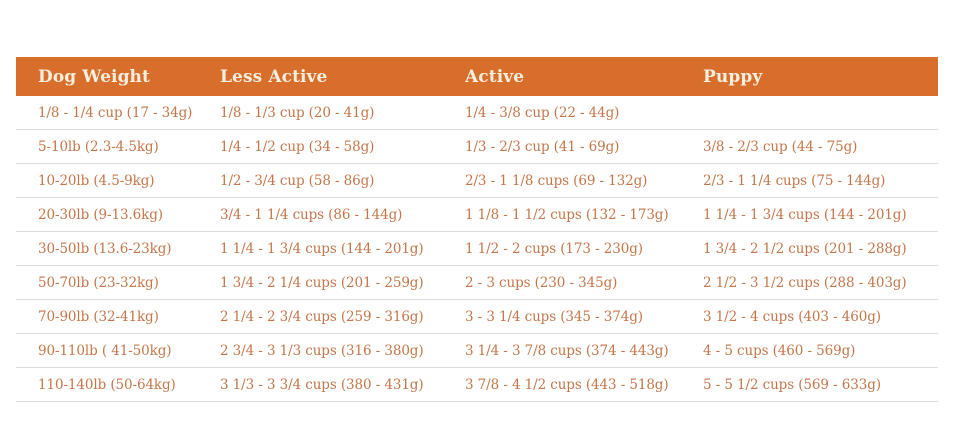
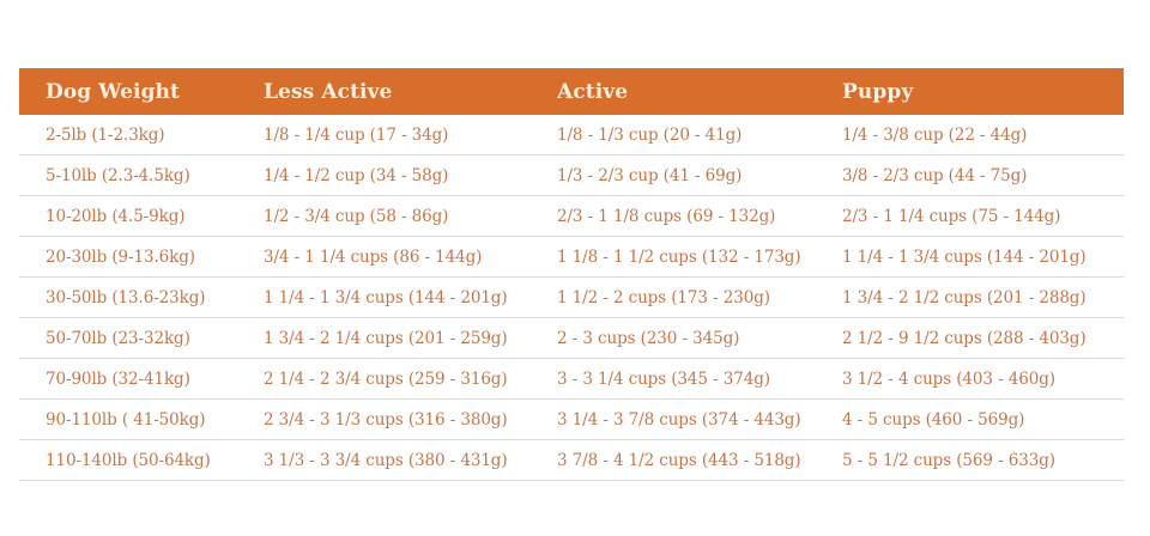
  Dog Weight
  Less Active
  Active
  Puppy
+ 2-5lb (1-2.3kg)
  1/8 - 1/4 cup (17 - 34g)
  1/8 - 1/3 cup (20 - 41g)
  1/4 - 3/8 cup (22 - 44g)
  5-10lb (2.3-4.5kg)
  1/4 - 1/2 cup (34 - 58g)
  1/3 - 2/3 cup (41 - 69g)
  3/8 - 2/3 cup (44 - 75g)
  10-20lb (4.5-9kg)
  1/2 - 3/4 cup (58 - 86g)
  2/3 - 1 1/8 cups (69 - 132g)
  2/3 - 1 1/4 cups (75 - 144g)
  20-30lb (9-13.6kg)
  3/4 - 1 1/4 cups (86 - 144g)
  1 1/8 - 1 1/2 cups (132 - 173g)
  1 1/4 - 1 3/4 cups (144 - 201g)
  30-50lb (13.6-23kg)
  1 1/4 - 1 3/4 cups (144 - 201g)
  1 1/2 - 2 cups (173 - 230g)
  1 3/4 - 2 1/2 cups (201 - 288g)
  50-70lb (23-32kg)
  1 3/4 - 2 1/4 cups (201 - 259g)
  2 - 3 cups (230 - 345g)
- 2 1/2 - 3 1/2 cups (288 - 403g)
+ 2 1/2 - 9 1/2 cups (288 - 403g)
  70-90lb (32-41kg)
  2 1/4 - 2 3/4 cups (259 - 316g)
  3 - 3 1/4 cups (345 - 374g)
  3 1/2 - 4 cups (403 - 460g)
  90-110lb ( 41-50kg)
  2 3/4 - 3 1/3 cups (316 - 380g)
  3 1/4 - 3 7/8 cups (374 - 443g)
  4 - 5 cups (460 - 569g)
  110-140lb (50-64kg)
  3 1/3 - 3 3/4 cups (380 - 431g)
  3 7/8 - 4 1/2 cups (443 - 518g)
  5 - 5 1/2 cups (569 - 633g)
